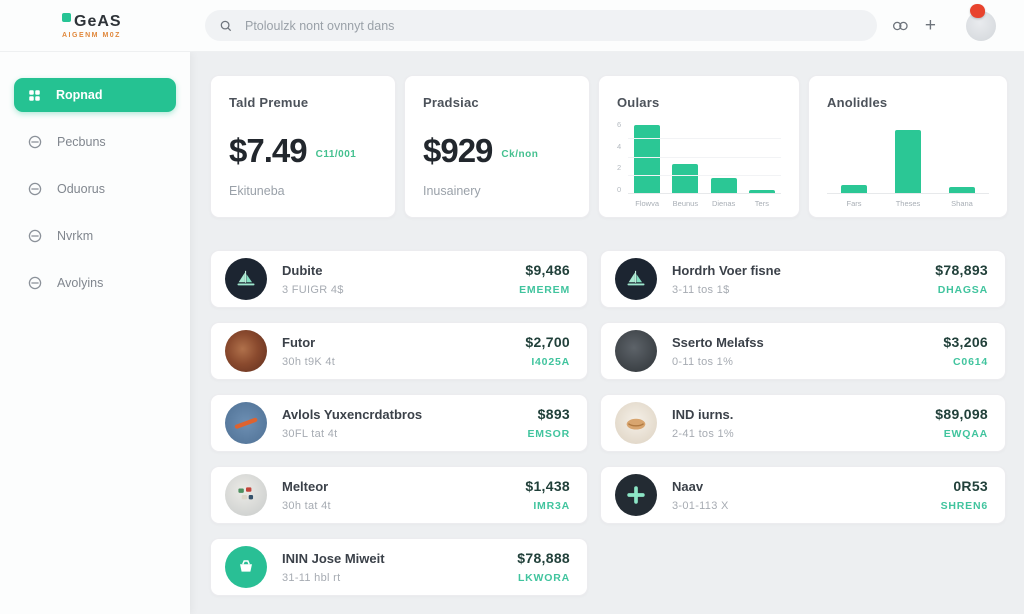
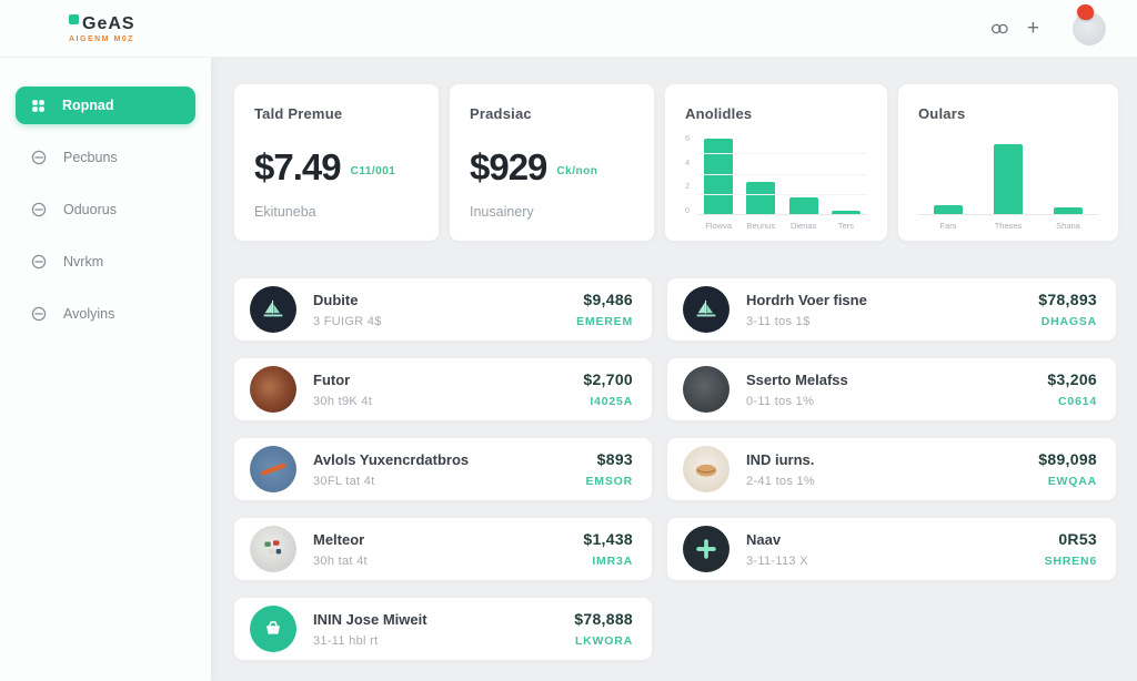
  GeAS
- Ptoloulzk nont ovnnyt dans
  +
  Ropnad
  Pecbuns
  Oduorus
  Nvrkm
  Avolyins
  Tald Premue
  $7.49
  C11/001
  Ekituneba
  Pradsiac
  $929
  Ck/non
  Inusainery
- Oulars
+ Anolidles
  6
  4
  2
  0
  Flowva
  Beunus
  Dienas
  Ters
- Anolidles
+ Oulars
  Fars
  Theses
  Shana
  Dubite
  3 FUIGR 4$
  $9,486
  EMEREM
  Futor
  30h t9K 4t
  $2,700
  I4025A
  Avlols Yuxencrdatbros
  30FL tat 4t
  $893
  EMSOR
  Melteor
  30h tat 4t
  $1,438
  IMR3A
  ININ Jose Miweit
  31-11 hbl rt
  $78,888
  LKWORA
  Hordrh Voer fisne
  3-11 tos 1$
  $78,893
  DHAGSA
  Sserto Melafss
  0-11 tos 1%
  $3,206
  C0614
  IND iurns.
  2-41 tos 1%
  $89,098
  EWQAA
  Naav
- 3-01-113 X
+ 3-11-113 X
  0R53
  SHREN6
